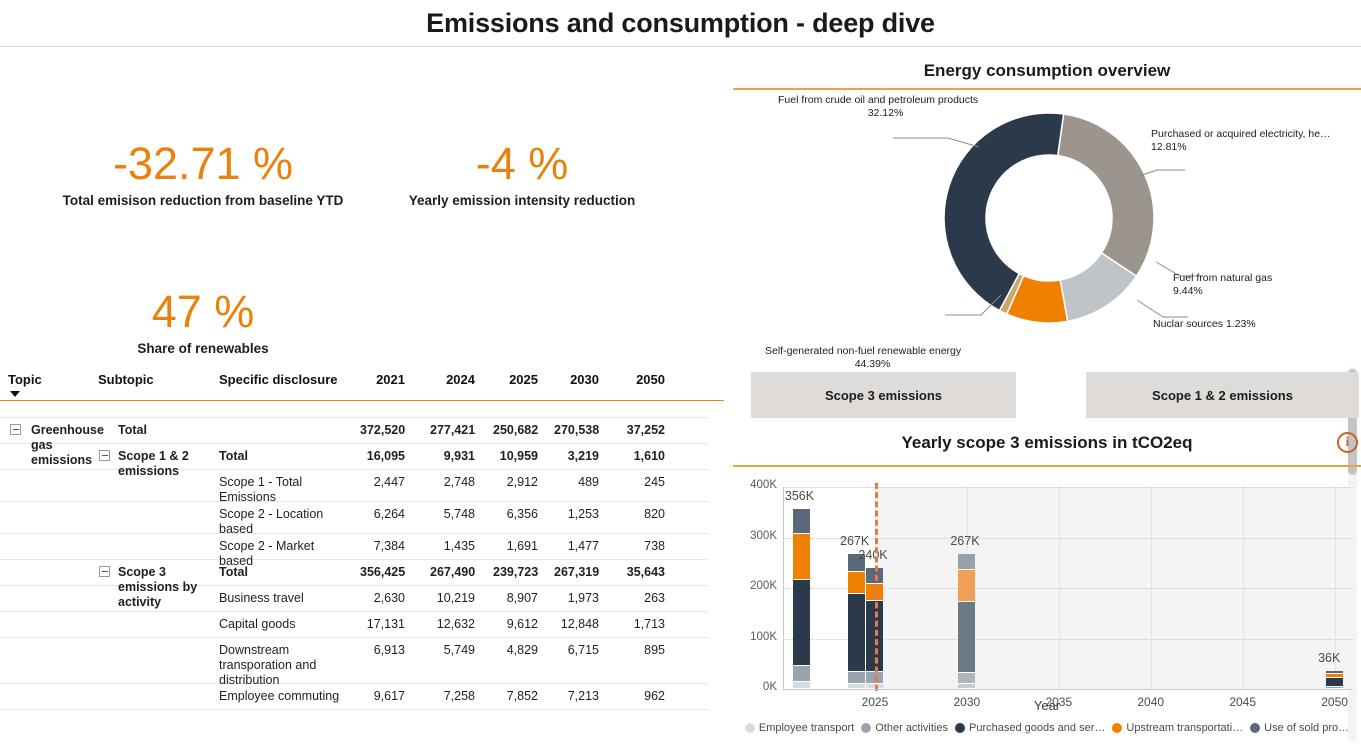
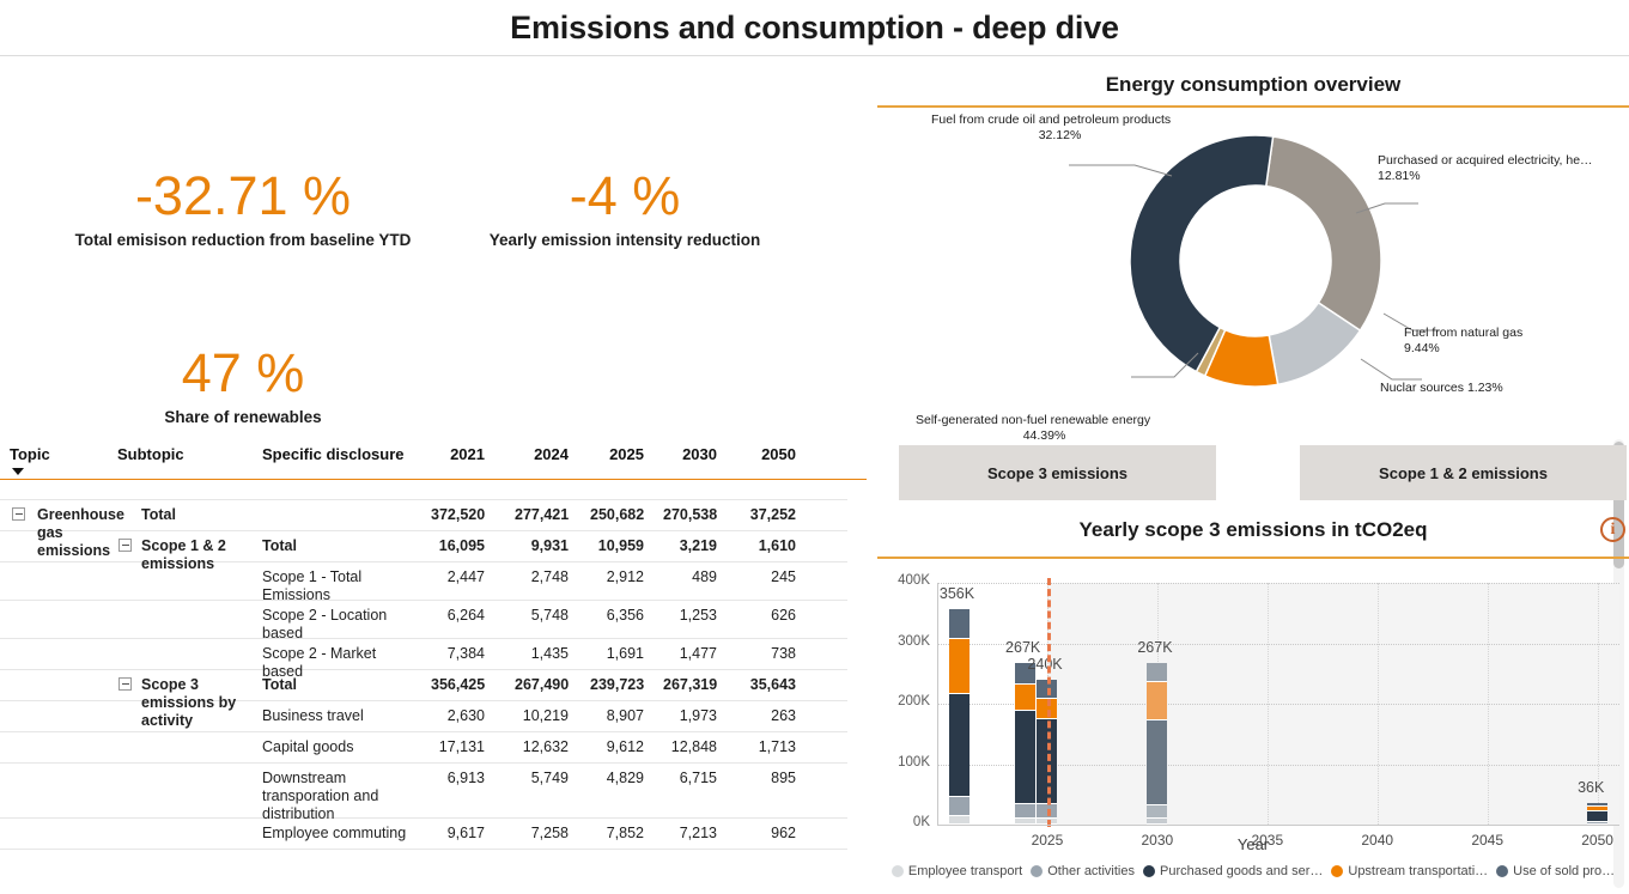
  Emissions and consumption - deep dive
  -32.71 %
  Total emisison reduction from baseline YTD
  -4 %
  Yearly emission intensity reduction
  47 %
  Share of renewables
  Topic
  Subtopic
  Specific disclosure
  2021
  2024
  2025
  2030
  2050
  Greenhouse gas emissions
  Total
  372,520
  277,421
  250,682
  270,538
  37,252
  Scope 1 & 2 emissions
  Total
  16,095
  9,931
  10,959
  3,219
  1,610
  Scope 1 - Total Emissions
  2,447
  2,748
  2,912
  489
  245
  Scope 2 - Location based
  6,264
  5,748
  6,356
  1,253
- 820
+ 626
  Scope 2 - Market based
  7,384
  1,435
  1,691
  1,477
  738
  Scope 3 emissions by activity
  Total
  356,425
  267,490
  239,723
  267,319
  35,643
  Business travel
  2,630
  10,219
  8,907
  1,973
  263
  Capital goods
  17,131
  12,632
  9,612
  12,848
  1,713
  Downstream transporation and distribution
  6,913
  5,749
  4,829
  6,715
  895
  Employee commuting
  9,617
  7,258
  7,852
  7,213
  962
  Energy consumption overview
  Fuel from crude oil and petroleum products
  32.12%
  Purchased or acquired electricity, he…
  12.81%
  Fuel from natural gas
  9.44%
  Nuclar sources 1.23%
  Self-generated non-fuel renewable energy
  44.39%
  Scope 3 emissions
  Scope 1 & 2 emissions
  Yearly scope 3 emissions in tCO2eq
  i
  0K
  100K
  200K
  300K
  400K
  2025
  2030
  2035
  2040
  2045
  2050
  356K
  267K
  240K
  267K
  36K
  Year
  Employee transport
  Other activities
  Purchased goods and ser…
  Upstream transportati…
  Use of sold pro…
